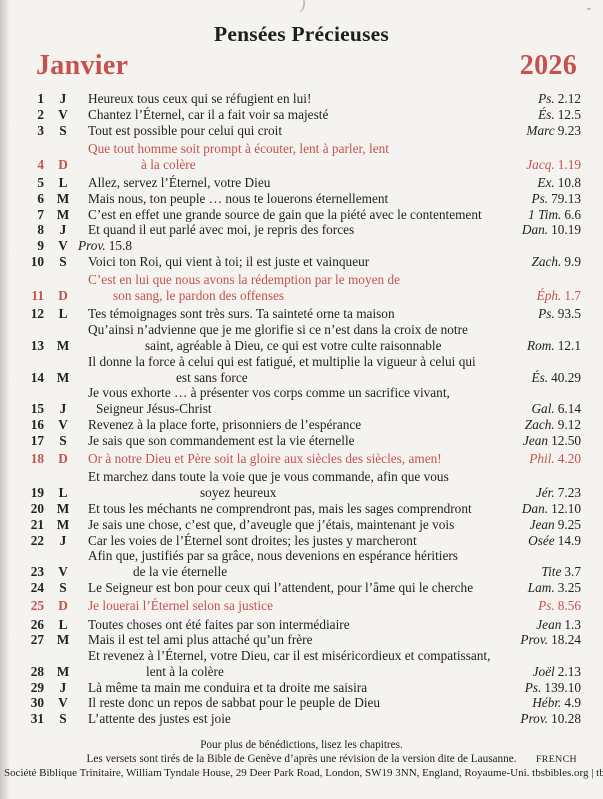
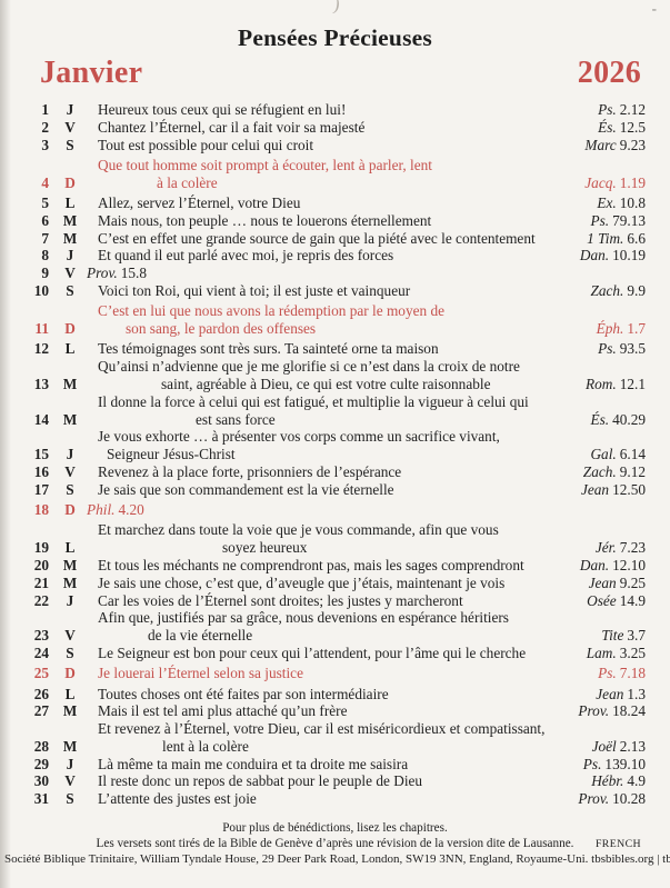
  -
  Pensées Précieuses
  Janvier
  2026
  1
  J
  Heureux tous ceux qui se réfugient en lui!
  Ps. 2.12
  2
  V
  Chantez l’Éternel, car il a fait voir sa majesté
  És. 12.5
  3
  S
  Tout est possible pour celui qui croit
  Marc 9.23
  4
  D
  Que tout homme soit prompt à écouter, lent à parler, lent
  à la colère
  Jacq. 1.19
  5
  L
  Allez, servez l’Éternel, votre Dieu
  Ex. 10.8
  6
  M
  Mais nous, ton peuple … nous te louerons éternellement
  Ps. 79.13
  7
  M
  C’est en effet une grande source de gain que la piété avec le contentement
  1 Tim. 6.6
  8
  J
  Et quand il eut parlé avec moi, je repris des forces
  Dan. 10.19
  9
  V
  Prov. 15.8
  10
  S
  Voici ton Roi, qui vient à toi; il est juste et vainqueur
  Zach. 9.9
  11
  D
  C’est en lui que nous avons la rédemption par le moyen de
  son sang, le pardon des offenses
  Éph. 1.7
  12
  L
  Tes témoignages sont très surs. Ta sainteté orne ta maison
  Ps. 93.5
  13
  M
  Qu’ainsi n’advienne que je me glorifie si ce n’est dans la croix de notre
  saint, agréable à Dieu, ce qui est votre culte raisonnable
  Rom. 12.1
  14
  M
  Il donne la force à celui qui est fatigué, et multiplie la vigueur à celui qui
  est sans force
  És. 40.29
  15
  J
  Je vous exhorte … à présenter vos corps comme un sacrifice vivant,
  Seigneur Jésus-Christ
  Gal. 6.14
  16
  V
  Revenez à la place forte, prisonniers de l’espérance
  Zach. 9.12
  17
  S
  Je sais que son commandement est la vie éternelle
  Jean 12.50
  18
  D
- Or à notre Dieu et Père soit la gloire aux siècles des siècles, amen!
  Phil. 4.20
  19
  L
  Et marchez dans toute la voie que je vous commande, afin que vous
  soyez heureux
  Jér. 7.23
  20
  M
  Et tous les méchants ne comprendront pas, mais les sages comprendront
  Dan. 12.10
  21
  M
  Je sais une chose, c’est que, d’aveugle que j’étais, maintenant je vois
  Jean 9.25
  22
  J
  Car les voies de l’Éternel sont droites; les justes y marcheront
  Osée 14.9
  23
  V
  Afin que, justifiés par sa grâce, nous devenions en espérance héritiers
  de la vie éternelle
  Tite 3.7
  24
  S
  Le Seigneur est bon pour ceux qui l’attendent, pour l’âme qui le cherche
  Lam. 3.25
  25
  D
  Je louerai l’Éternel selon sa justice
- Ps. 8.56
+ Ps. 7.18
  26
  L
  Toutes choses ont été faites par son intermédiaire
  Jean 1.3
  27
  M
  Mais il est tel ami plus attaché qu’un frère
  Prov. 18.24
  28
  M
  Et revenez à l’Éternel, votre Dieu, car il est miséricordieux et compatissant,
  lent à la colère
  Joël 2.13
  29
  J
  Là même ta main me conduira et ta droite me saisira
  Ps. 139.10
  30
  V
  Il reste donc un repos de sabbat pour le peuple de Dieu
  Hébr. 4.9
  31
  S
  L’attente des justes est joie
  Prov. 10.28
  Pour plus de bénédictions, lisez les chapitres.
  Les versets sont tirés de la Bible de Genève d’après une révision de la version dite de Lausanne.
  FRENCH
  ociété Biblique Trinitaire, William Tyndale House, 29 Deer Park Road, London, SW19 3NN, England, Royaume-Uni. tbsbibles.org | tb
